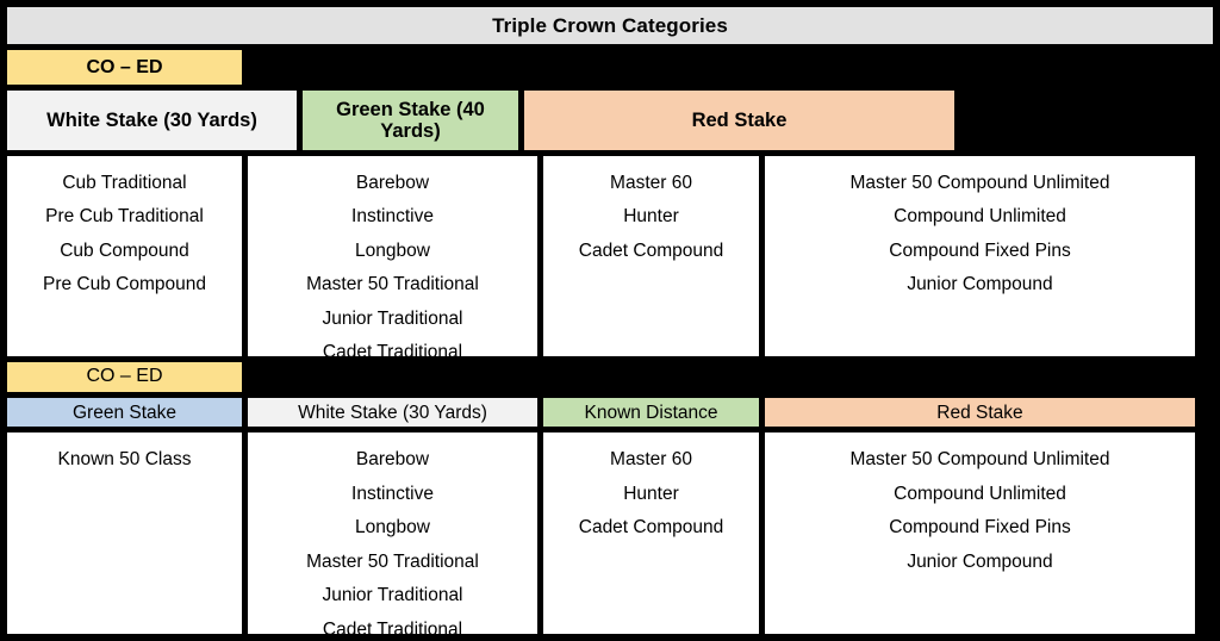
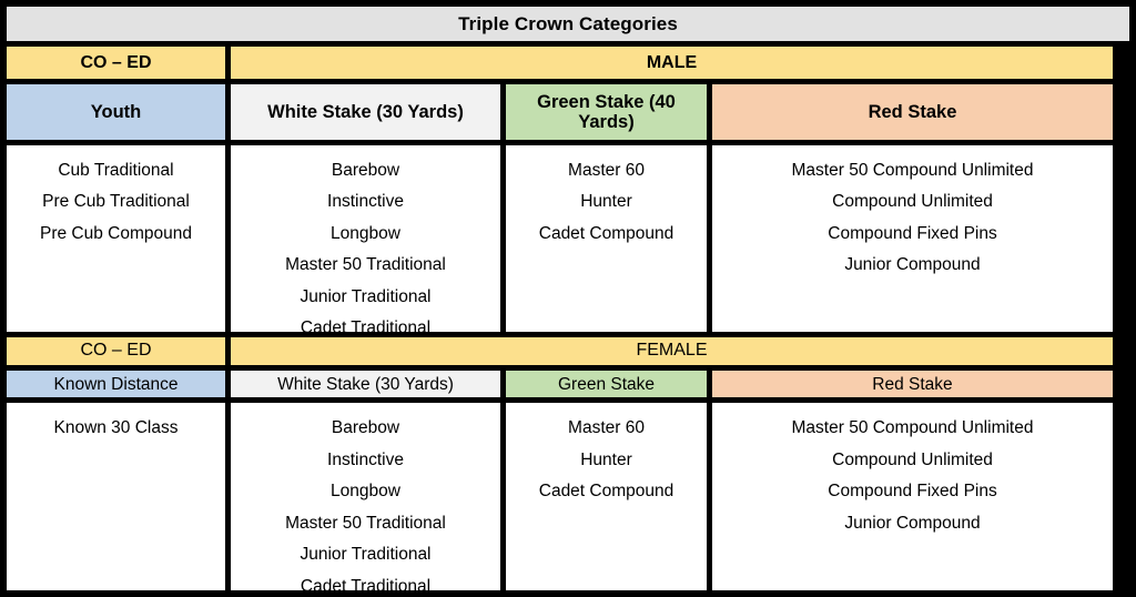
  Triple Crown Categories
  CO – ED
+ MALE
+ Youth
  White Stake (30 Yards)
  Green Stake (40 Yards)
  Red Stake
  Cub Traditional
  Pre Cub Traditional
- Cub Compound
  Pre Cub Compound
  Barebow
  Instinctive
  Longbow
  Master 50 Traditional
  Junior Traditional
  Cadet Traditional
  Master 60
  Hunter
  Cadet Compound
  Master 50 Compound Unlimited
  Compound Unlimited
  Compound Fixed Pins
  Junior Compound
  CO – ED
+ FEMALE
- Green Stake
+ Known Distance
  White Stake (30 Yards)
- Known Distance
+ Green Stake
  Red Stake
- Known 50 Class
+ Known 30 Class
  Barebow
  Instinctive
  Longbow
  Master 50 Traditional
  Junior Traditional
  Cadet Traditional
  Master 60
  Hunter
  Cadet Compound
  Master 50 Compound Unlimited
  Compound Unlimited
  Compound Fixed Pins
  Junior Compound
